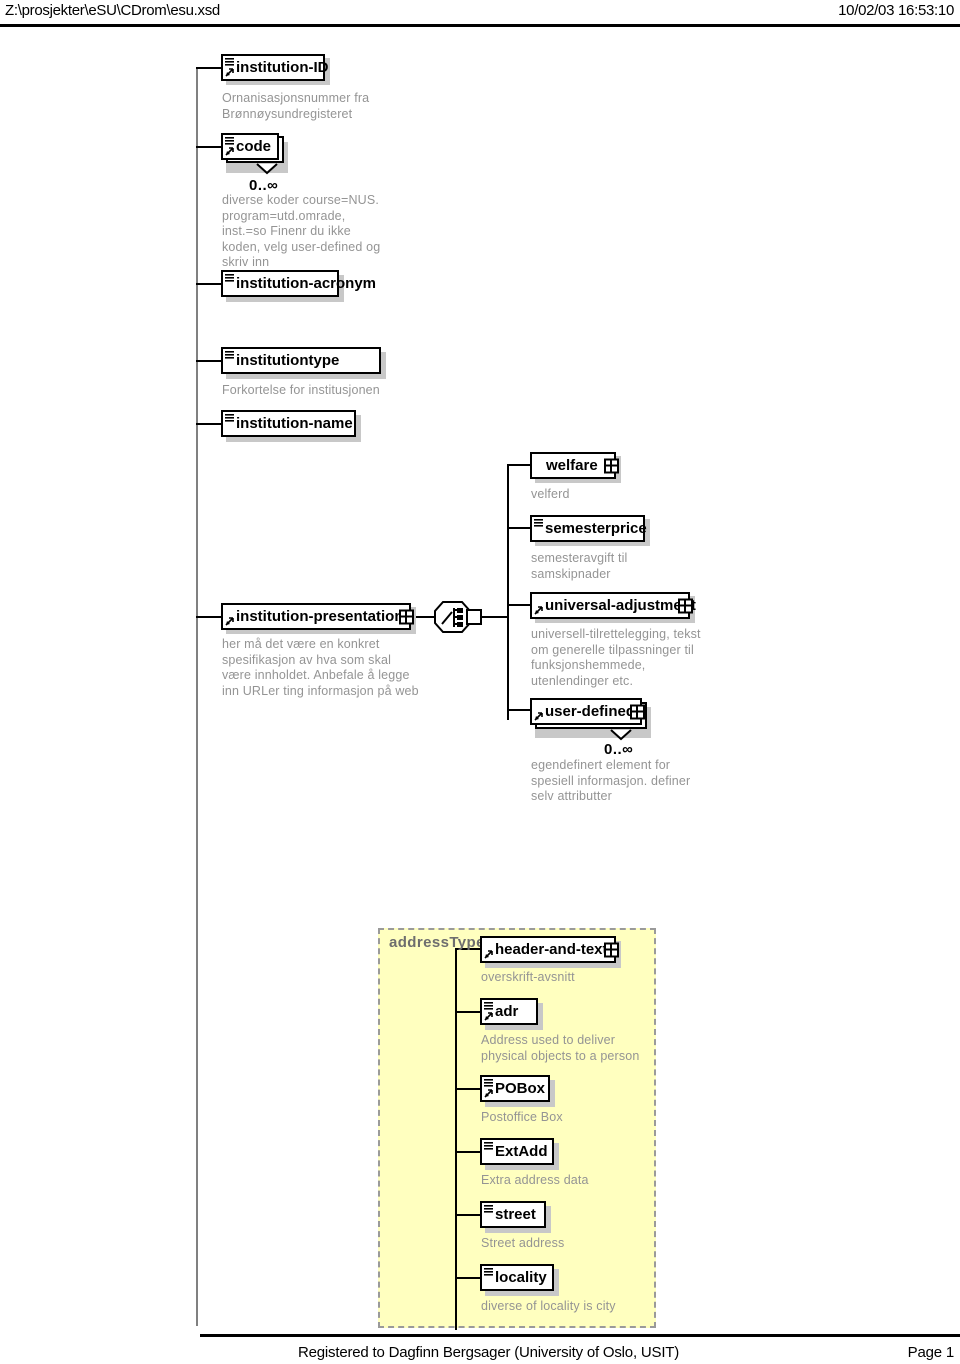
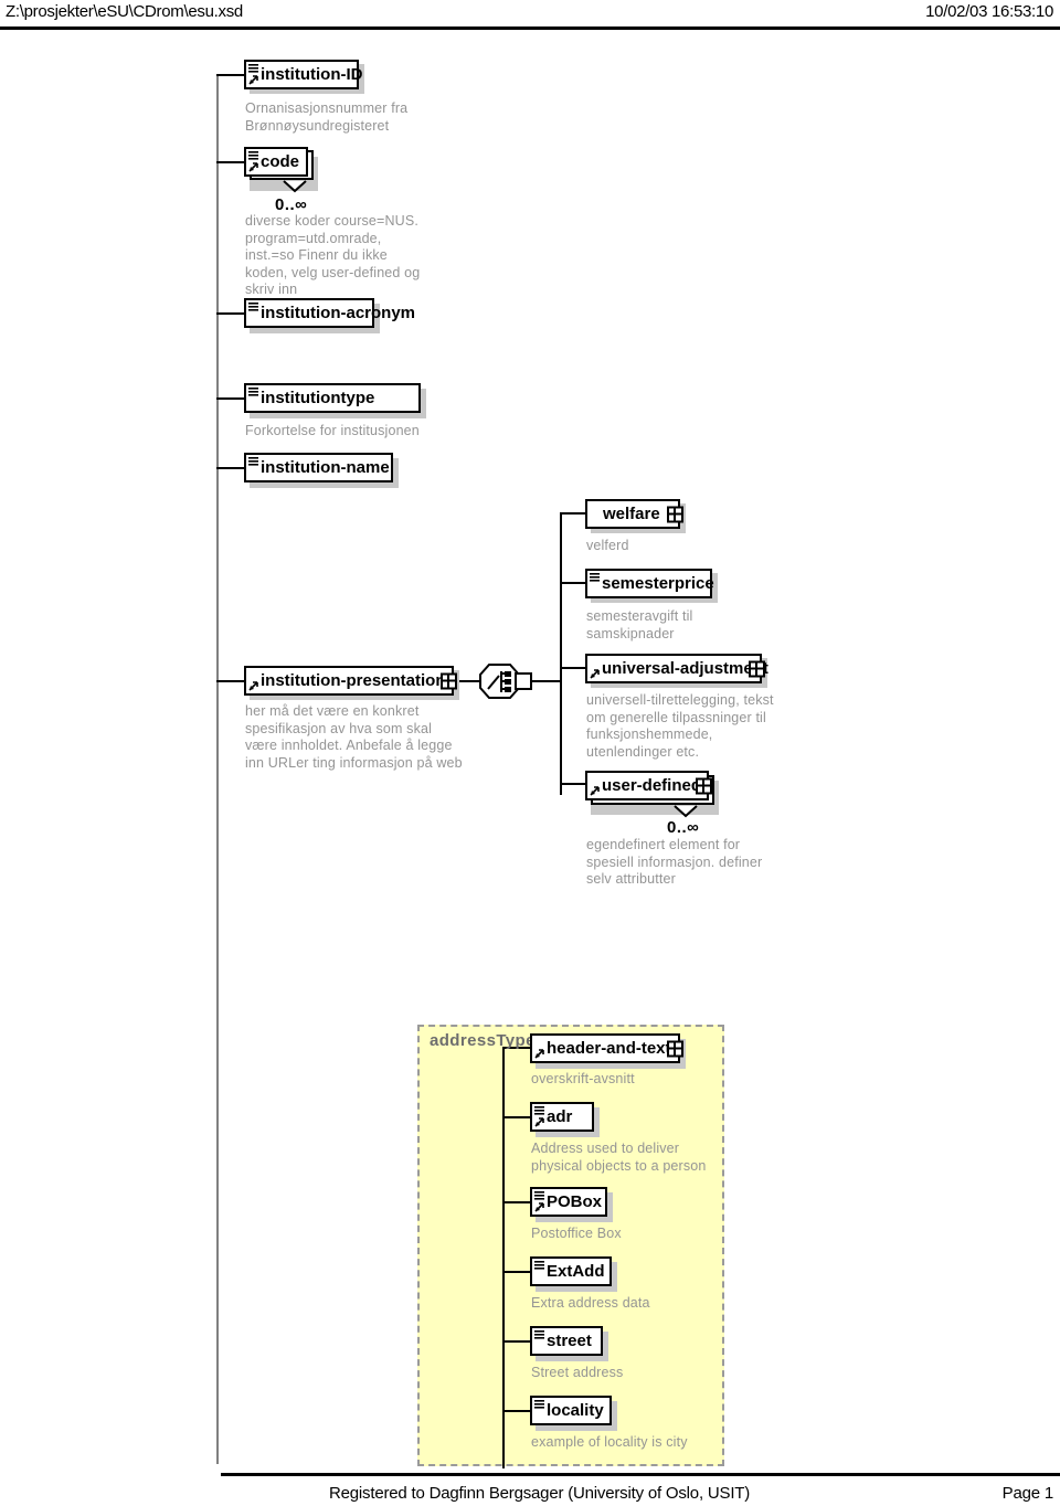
  Z:\prosjekter\eSU\CDrom\esu.xsd
  10/02/03 16:53:10
  institution-ID
  Ornanisasjonsnummer fra
  Brønnøysundregisteret
  code
  0..∞
  diverse koder course=NUS.
  program=utd.omrade,
  inst.=so Finenr du ikke
  koden, velg user-defined og
  skriv inn
  institution-acronym
  institutiontype
  Forkortelse for institusjonen
  institution-name
  institution-presentatio
  her må det være en konkret
  spesifikasjon av hva som skal
  være innholdet. Anbefale å legge
  inn URLer ting informasjon på web
  welfare
  velferd
  semesterprice
  semesteravgift til
  samskipnader
  universal-adjustmt
  universell-tilrettelegging, tekst
  om generelle tilpassninger til
  funksjonshemmede,
  utenlendinger etc.
  user-define
  0..∞
  egendefinert element for
  spesiell informasjon. definer
  selv attributter
  addressTyp
  header-and-tex
  overskrift-avsnitt
  adr
  Address used to deliver
  physical objects to a person
  POBox
  Postoffice Box
  ExtAdd
  Extra address data
  street
  Street address
  locality
- diverse of locality is city
+ example of locality is city
  Registered to Dagfinn Bergsager (University of Oslo, USIT)
  Page 1
